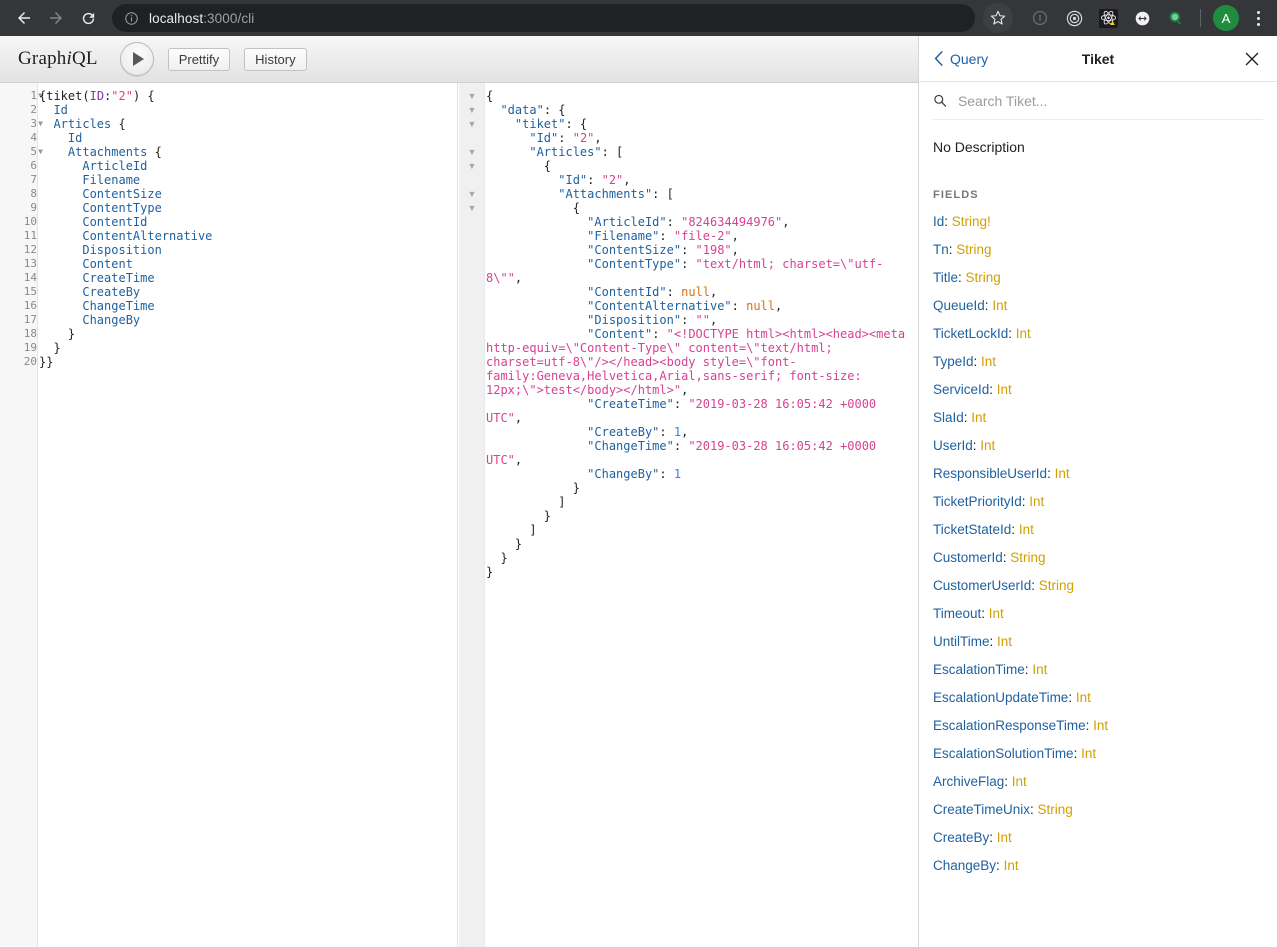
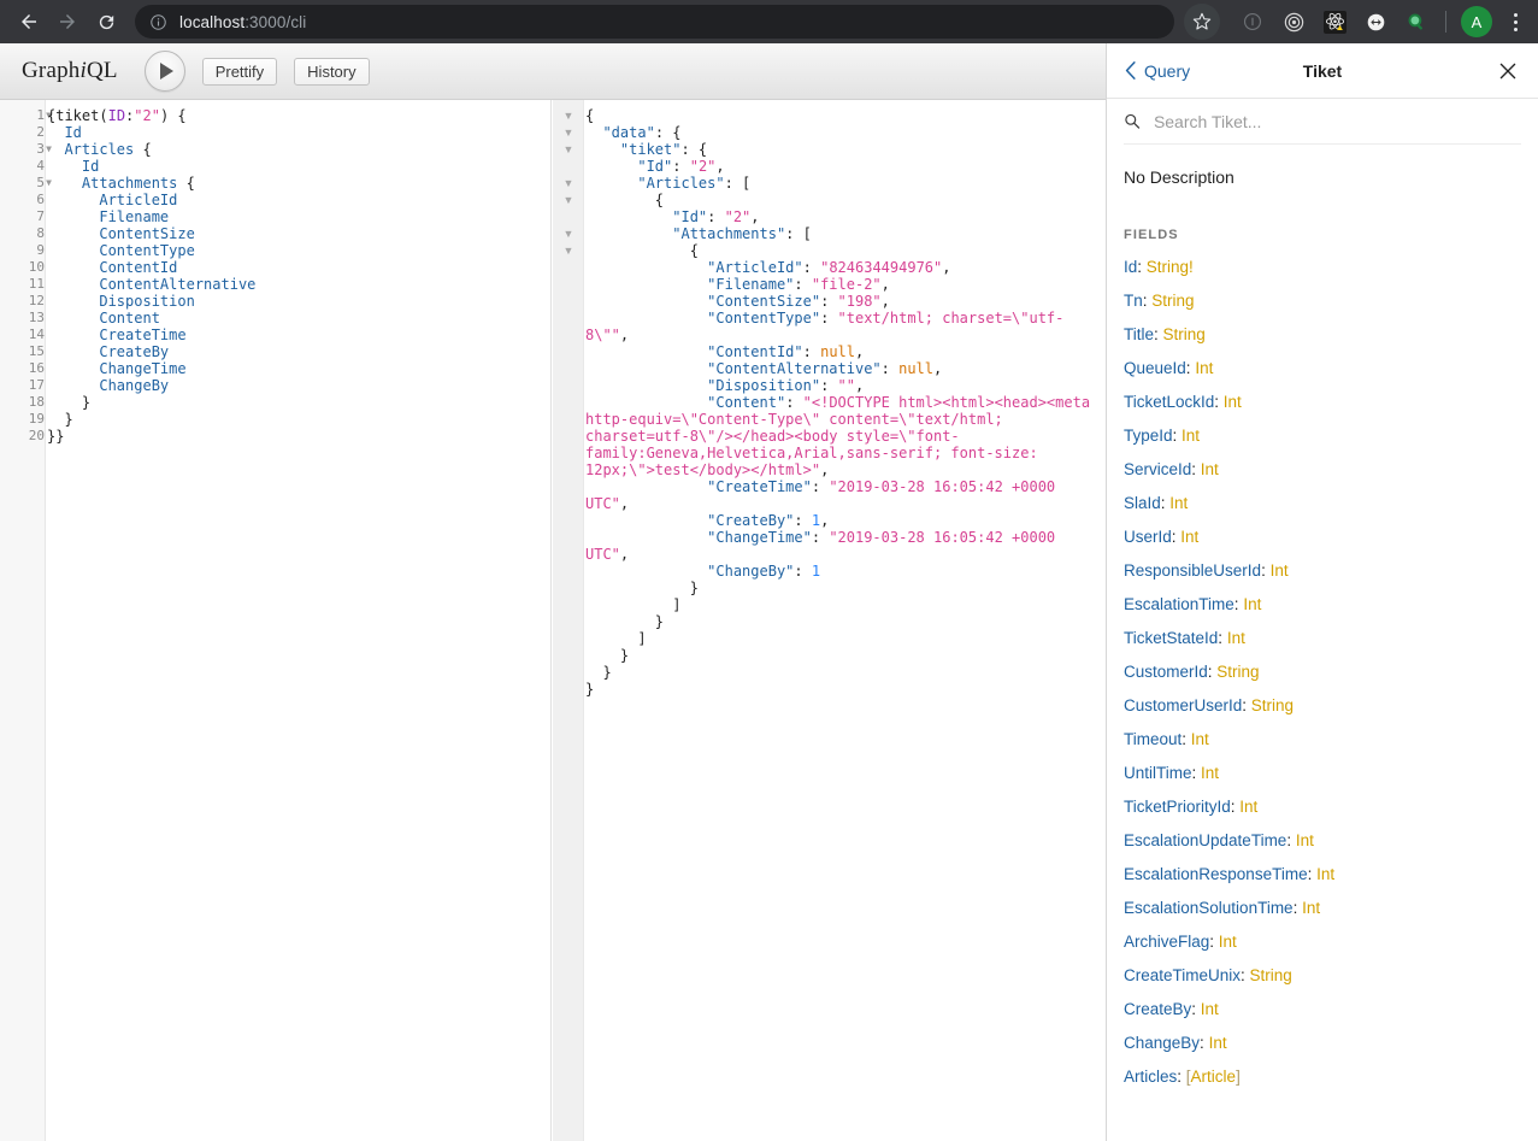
  localhost:3000/cli
  A
  GraphiQL
  Prettify
  History
  1
  ▼
  2
  3
  ▼
  4
  5
  ▼
  6
  7
  8
  9
  10
  11
  12
  13
  14
  15
  16
  17
  18
  19
  20
  {tiket(ID:"2") {
  Id
  Articles {
  Id
  Attachments {
  ArticleId
  Filename
  ContentSize
  ContentType
  ContentId
  ContentAlternative
  Disposition
  Content
  CreateTime
  CreateBy
  ChangeTime
  ChangeBy
  }
  }
  }}
  ▼
  ▼
  ▼
  ▼
  ▼
  ▼
  ▼
  { "data": { "tiket": { "Id": "2", "Articles": [ { "Id": "2", "Attachments": [ { "ArticleId": "824634494976", "Filename": "file-2", "ContentSize": "198", "ContentType": "text/html; charset=\"utf-8\"", "ContentId": null, "ContentAlternative": null, "Disposition": "", "Content": "<!DOCTYPE html><html><head><meta http-equiv=\"Content-Type\" content=\"text/html; charset=utf-8\"/></head><body style=\"font-family:Geneva,Helvetica,Arial,sans-serif; font-size: 12px;\">test</body></html>", "CreateTime": "2019-03-28 16:05:42 +0000 UTC", "CreateBy": 1, "ChangeTime": "2019-03-28 16:05:42 +0000 UTC", "ChangeBy": 1 } ] } ] } } }
  Query
  Tiket
  Search Tiket...
  No Description
  FIELDS
  Id: String!
  Tn: String
  Title: String
  QueueId: Int
  TicketLockId: Int
  TypeId: Int
  ServiceId: Int
  SlaId: Int
  UserId: Int
  ResponsibleUserId: Int
- TicketPriorityId: Int
+ EscalationTime: Int
  TicketStateId: Int
  CustomerId: String
  CustomerUserId: String
  Timeout: Int
  UntilTime: Int
- EscalationTime: Int
+ TicketPriorityId: Int
  EscalationUpdateTime: Int
  EscalationResponseTime: Int
  EscalationSolutionTime: Int
  ArchiveFlag: Int
  CreateTimeUnix: String
  CreateBy: Int
  ChangeBy: Int
+ Articles: [Article]
